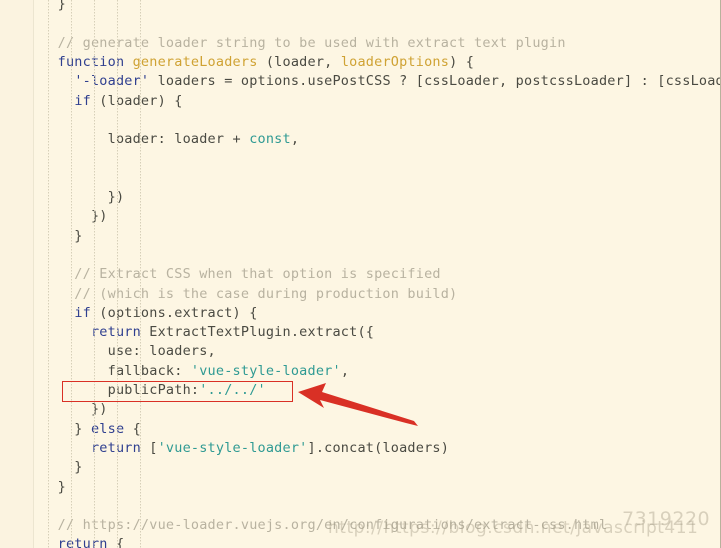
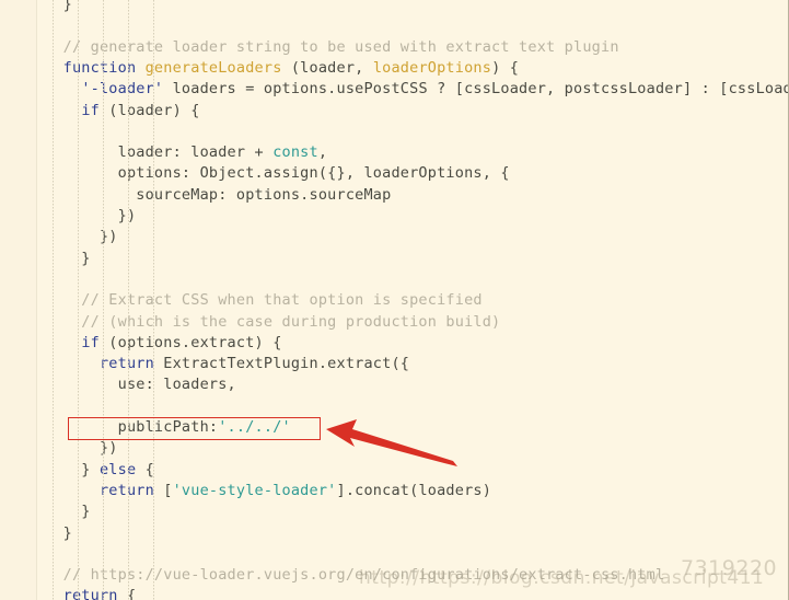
  }
  / generate loader string to be used with extract text plugin
  fnction generateLoaders (loader, loaderOptions) {
  '-loader' loaders = options.usePostCSS ? [cssLoader, postcssLoader] : [cssLoad
  if (loader) {
  loader: loader + const,
+ options: Object.assign({}, loaderOptions, {
+ sourceMap: options.sourceMap
  })
  })
  }
  // Extract CSS when that option is specified
  // (which is the case during production build)
  if (options.extract) {
  return ExtractTextPlugin.extract({
  use: loaders,
- fallback: 'vue-style-loader',
  publicPath:'../../'
  })
  } else {
  return ['vue-style-loader'].concat(loaders)
  }
  }
  / https://vue-loader.vuejs.org/en/configurations/extract-css.html
  rturn {
  http://https://blog.csdn.net/javascript411
  7319220
